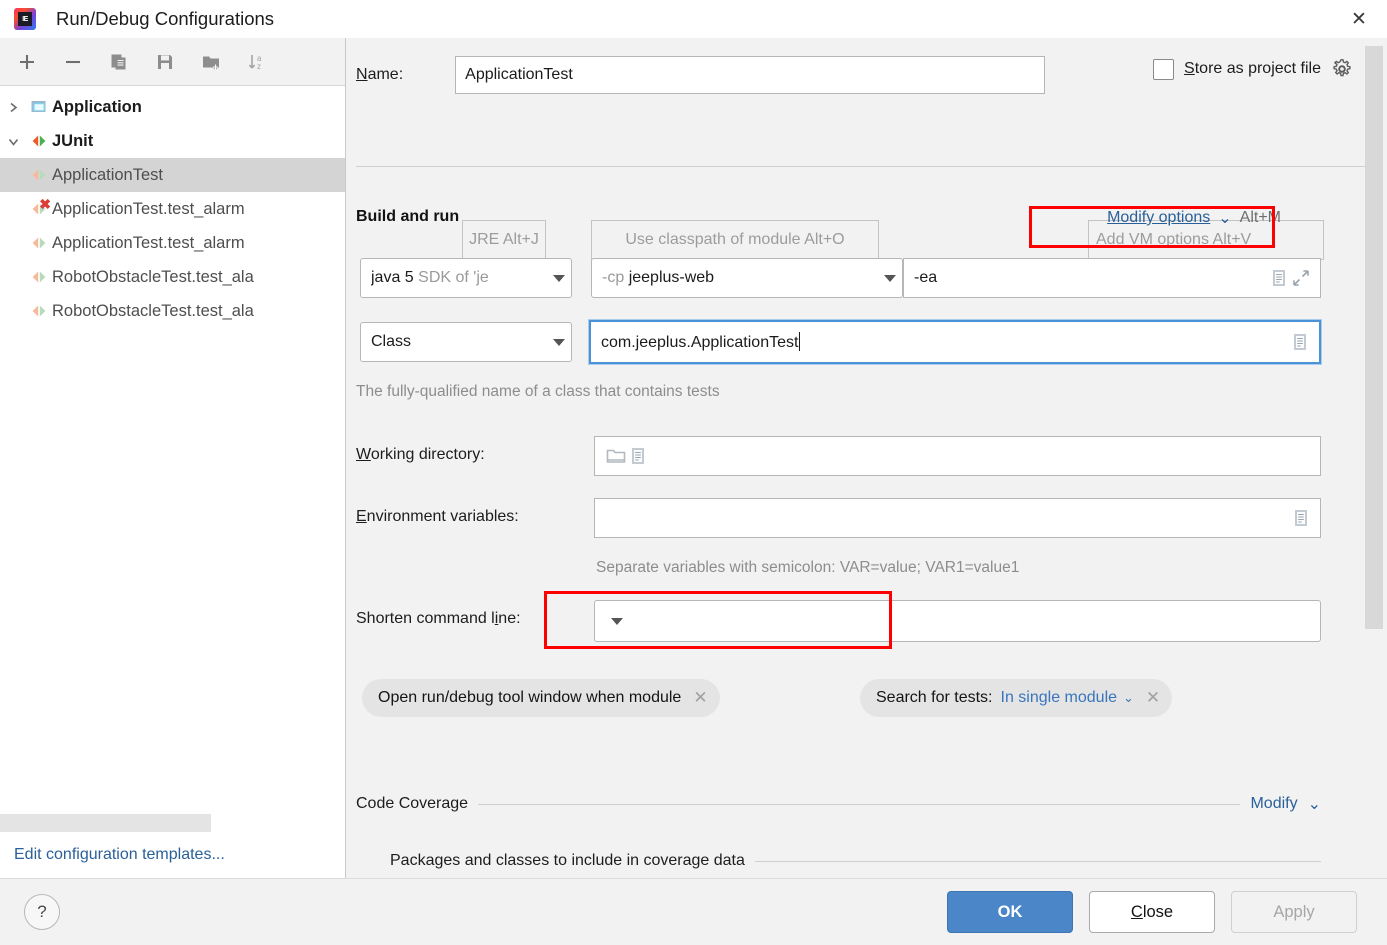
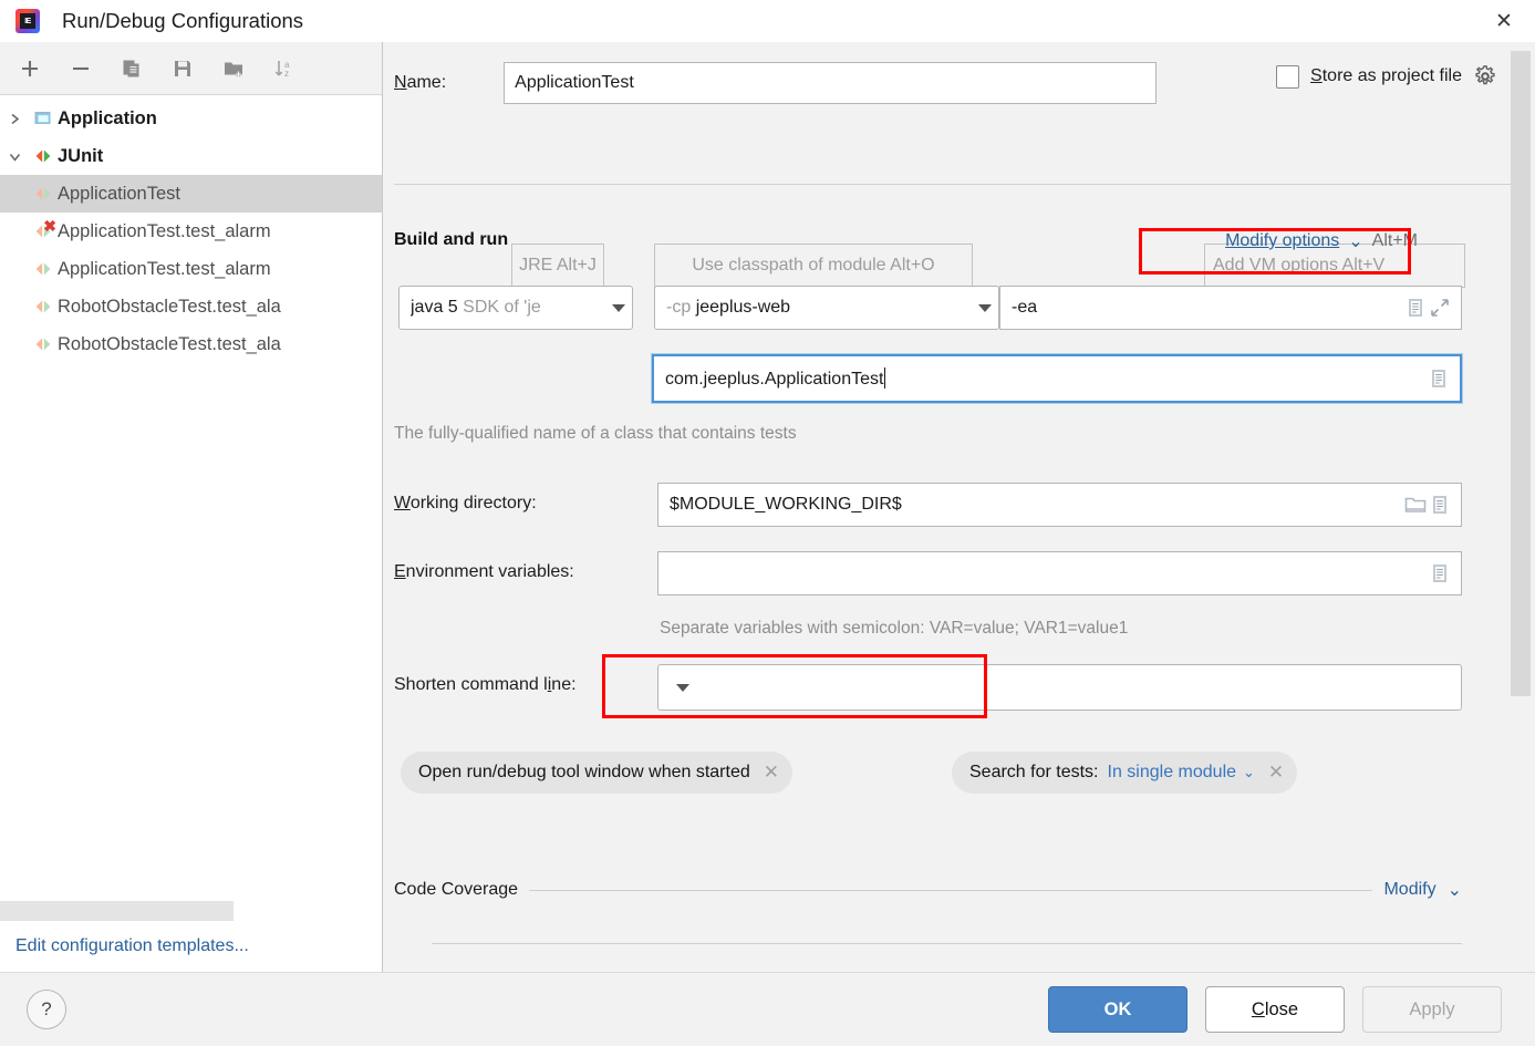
  Run/Debug Configurations
  ✕
  a
  z
  Application
  JUnit
  ApplicationTest
  ✖
  ApplicationTest.test_alarm
  ApplicationTest.test_alarm
  RobotObstacleTest.test_ala
  RobotObstacleTest.test_ala
  Edit configuration templates...
  Name:
  ApplicationTest
  Store as project file
  Build and run
  JRE Alt+J
  Use classpath of module Alt+O
  Add VM options Alt+V
  Modify options
  ⌄
  Alt+M
  java 5 SDK of 'je
  -cp jeeplus-web
  -ea
- Class
  com.jeeplus.ApplicationTest
  The fully-qualified name of a class that contains tests
  Working directory:
+ $MODULE_WORKING_DIR$
  Environment variables:
  Separate variables with semicolon: VAR=value; VAR1=value1
  Shorten command line:
- Open run/debug tool window when module
+ Open run/debug tool window when started
  ✕
  Search for tests:
  In single module
  ⌄
  ✕
  Code Coverage
  Modify
  ⌄
- Packages and classes to include in coverage data
  ?
  OK
  C
  lose
  Apply
